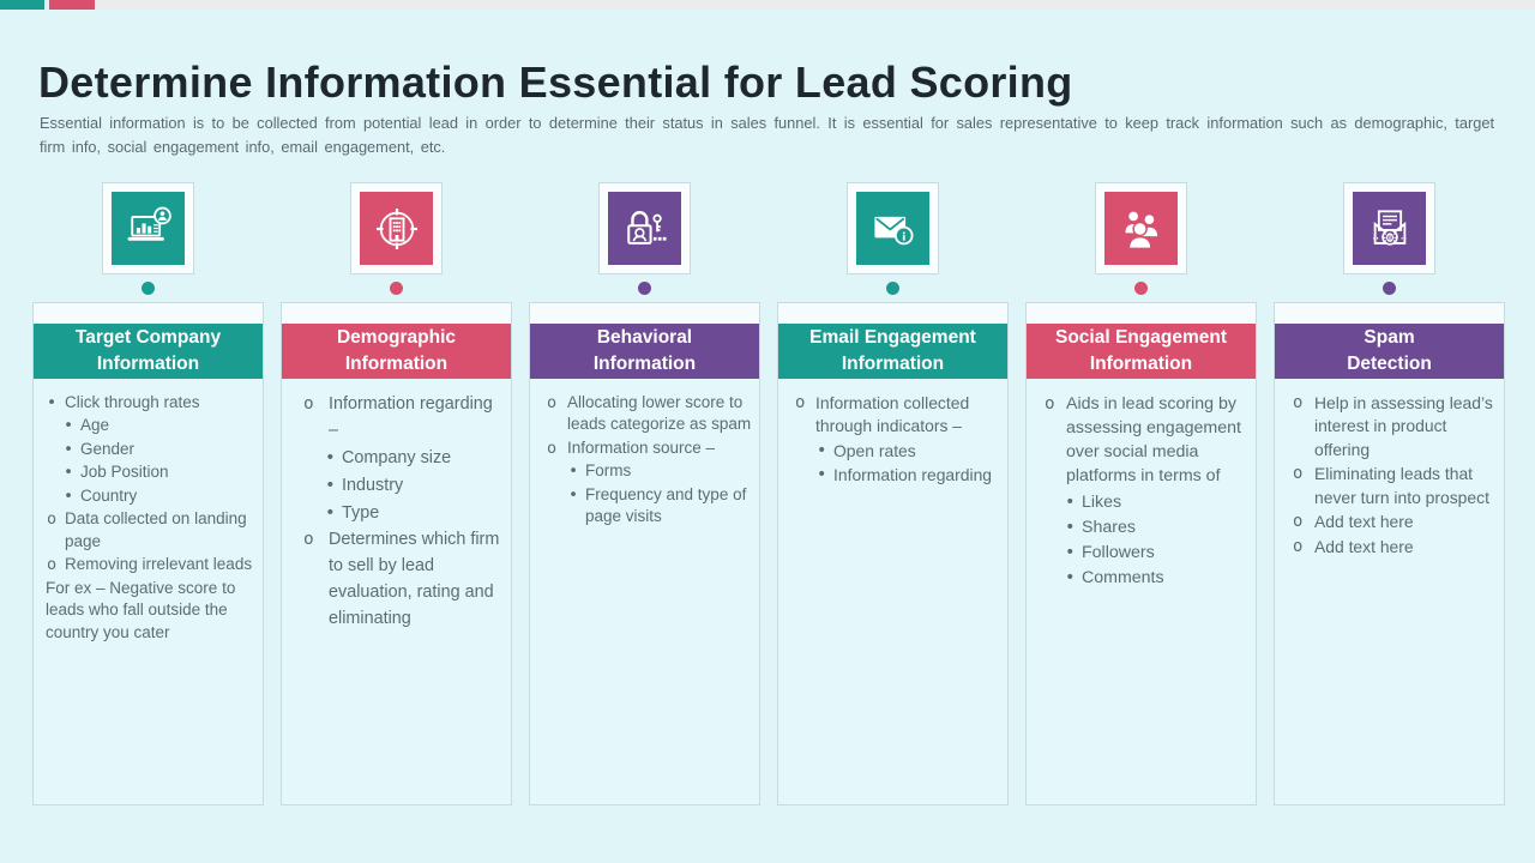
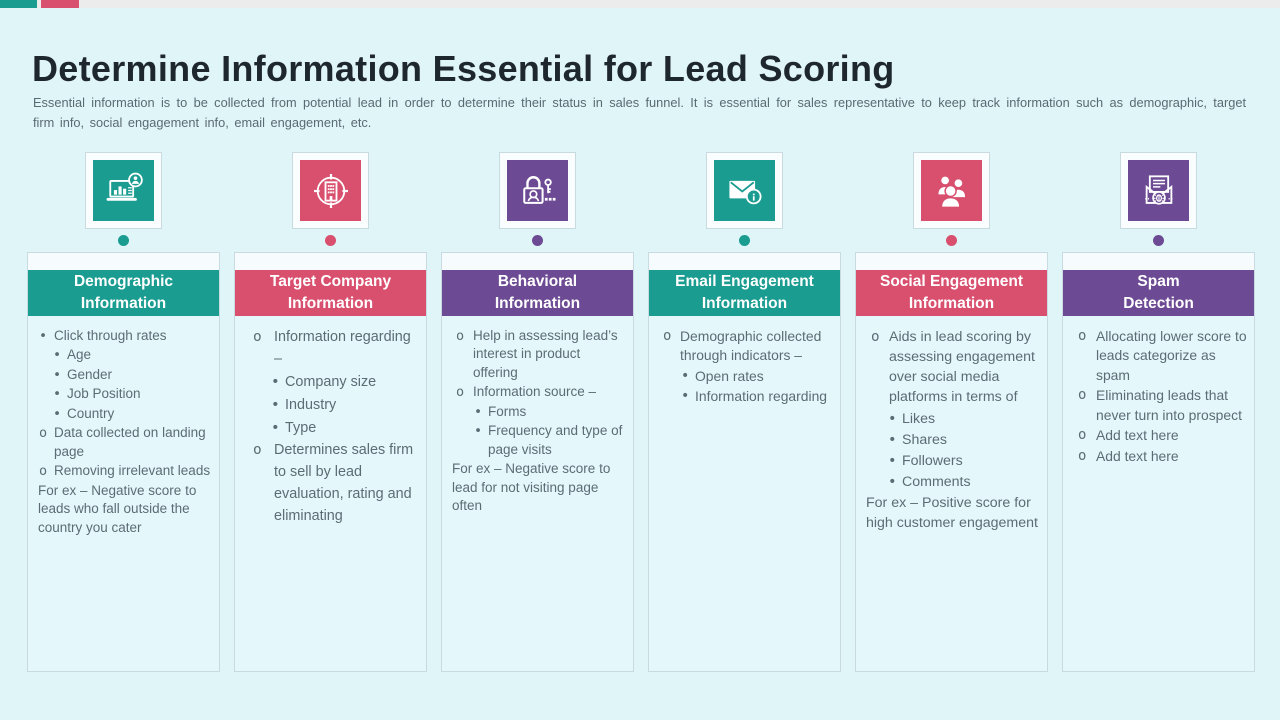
  Determine Information Essential for Lead Scoring
  Essential information is to be collected from potential lead in order to determine their status in sales funnel. It is essential for sales representative to keep track information such as demographic, target firm info, social engagement info, email engagement, etc.
- Target Company
+ Demographic
  Information
  •
  Click through rates
  •
  Age
  •
  Gender
  •
  Job Position
  •
  Country
  o
  Data collected on landing page
  o
  Removing irrelevant leads
  For ex – Negative score to leads who fall outside the country you cater
- Demographic
+ Target Company
  Information
  o
  Information regarding –
  •
  Company size
  •
  Industry
  •
  Type
  o
- Determines which firm to sell by lead evaluation, rating and eliminating
+ Determines sales firm to sell by lead evaluation, rating and eliminating
  Behavioral
  Information
  o
- Allocating lower score to leads categorize as spam
+ Help in assessing lead’s interest in product offering
  o
  Information source –
  •
  Forms
  •
  Frequency and type of page visits
+ For ex – Negative score to lead for not visiting page often
  Email Engagement
  Information
  o
- Information collected through indicators –
+ Demographic collected through indicators –
  •
  Open rates
  •
  Information regarding
  Social Engagement
  Information
  o
  Aids in lead scoring by assessing engagement over social media platforms in terms of
  •
  Likes
  •
  Shares
  •
  Followers
  •
  Comments
+ For ex – Positive score for high customer engagement
  Spam
  Detection
  o
- Help in assessing lead’s interest in product offering
+ Allocating lower score to leads categorize as spam
  o
  Eliminating leads that never turn into prospect
  o
  Add text here
  o
  Add text here
